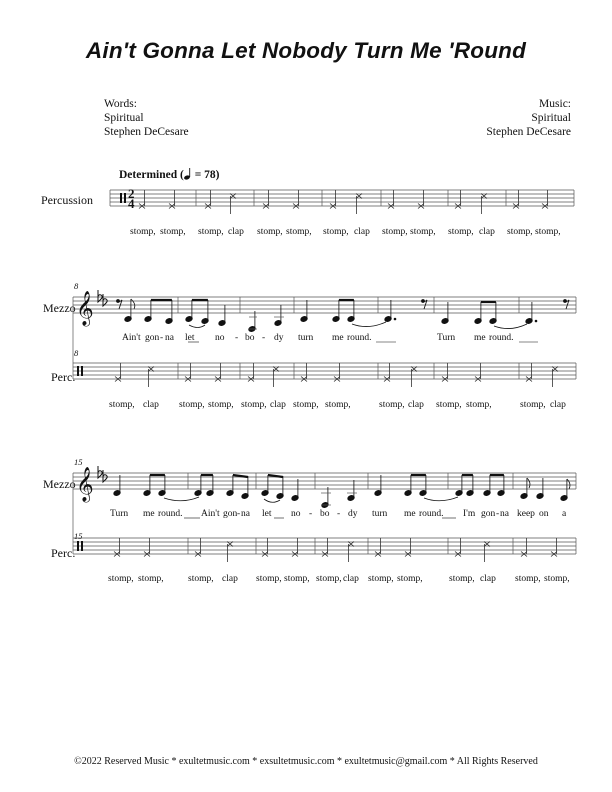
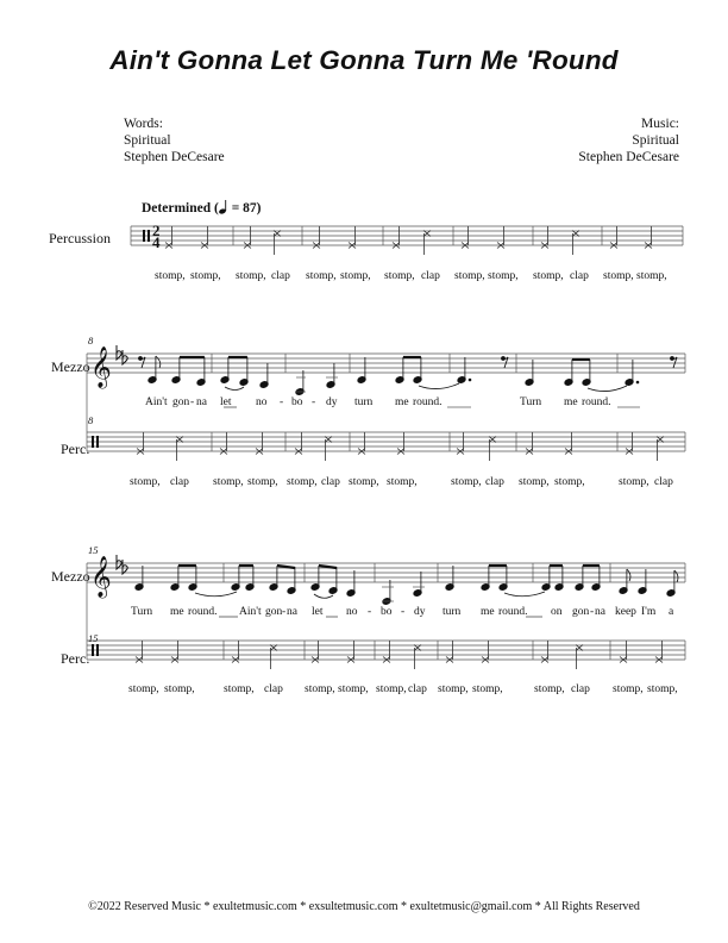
- Ain't Gonna Let Nobody Turn Me 'Round
+ Ain't Gonna Let Gonna Turn Me 'Round
  Words:
  Spiritual
  Stephen DeCesare
  Music:
  Spiritual
  Stephen DeCesare
- Determined ( = 78)
+ Determined ( = 87)
  Percussion
  Mezzo
  Perc.
  Mezzo
  Perc.
  8
  8
  15
  15
  2
  4
  𝄞
  𝄞
  stomp,
  stomp,
  stomp,
  clap
  stomp,
  stomp,
  stomp,
  clap
  stomp,
  stomp,
  stomp,
  clap
  stomp,
  stomp,
  Ain't
  gon
  -
  na
  let
  no
  -
  bo
  -
  dy
  turn
  me
  round.
  Turn
  me
  round.
  stomp,
  clap
  stomp,
  stomp,
  stomp,
  clap
  stomp,
  stomp,
  stomp,
  clap
  stomp,
  stomp,
  stomp,
  clap
  Turn
  me
  round.
  Ain't
  gon
  -
  na
  let
  no
  -
  bo
  -
  dy
  turn
  me
  round.
- I'm
+ on
  gon
  -
  na
  keep
- on
+ I'm
  a
  stomp,
  stomp,
  stomp,
  clap
  stomp,
  stomp,
  stomp,
  clap
  stomp,
  stomp,
  stomp,
  clap
  stomp,
  stomp,
  ©2022 Reserved Music * exultetmusic.com * exsultetmusic.com * exultetmusic@gmail.com * All Rights Reserved
